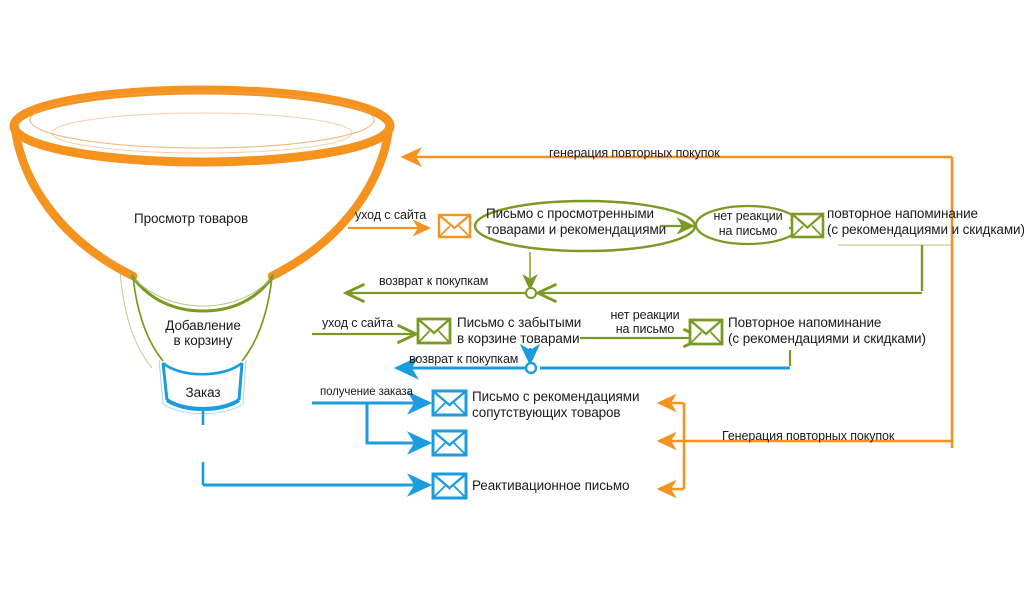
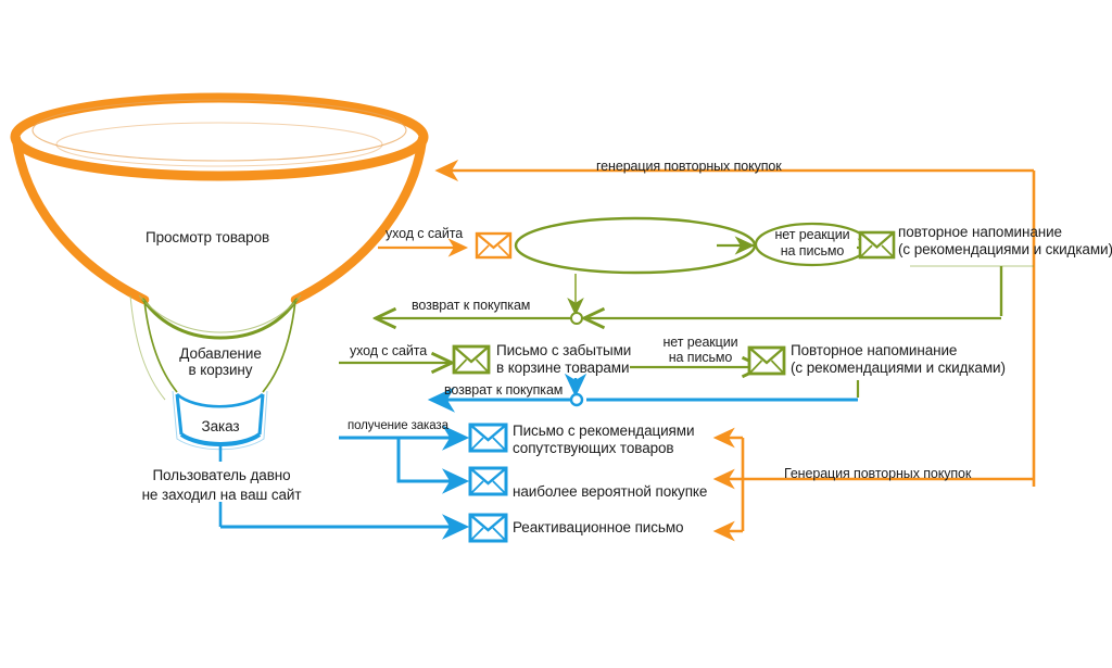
  Просмотр товаров
  Добавление
  в корзину
  Заказ
+ Пользователь давно
+ не заходил на ваш сайт
  генерация повторных покупок
  уход с сайта
- Письмо с просмотренными
- товарами и рекомендациями
  нет реакции
  на письмо
  повторное напоминание
  (с рекомендациями и скидками)
  возврат к покупкам
  уход с сайта
  Письмо с забытыми
  в корзине товарами
  нет реакции
  на письмо
  Повторное напоминание
  (с рекомендациями и скидками)
  возврат к покупкам
  получение заказа
  Письмо с рекомендациями
  сопутствующих товаров
+ наиболее вероятной покупке
  Реактивационное письмо
  Генерация повторных покупок
